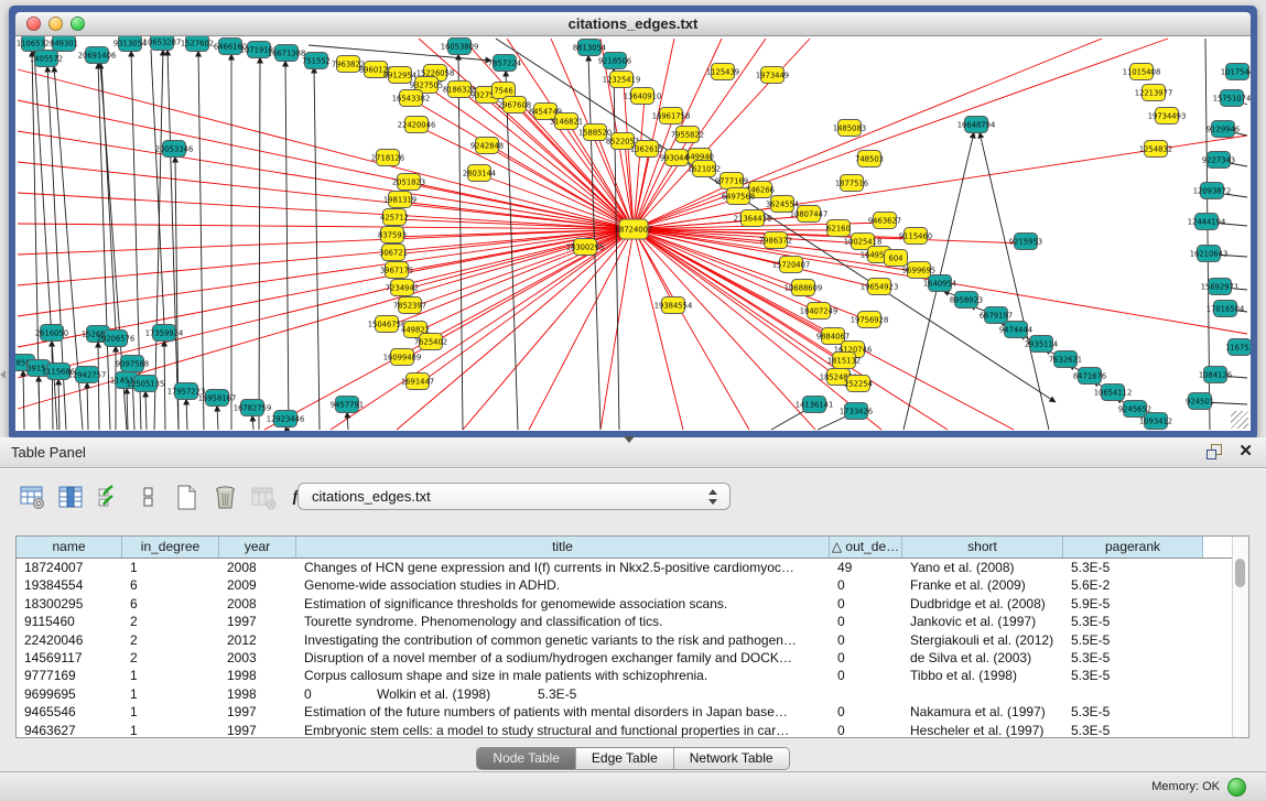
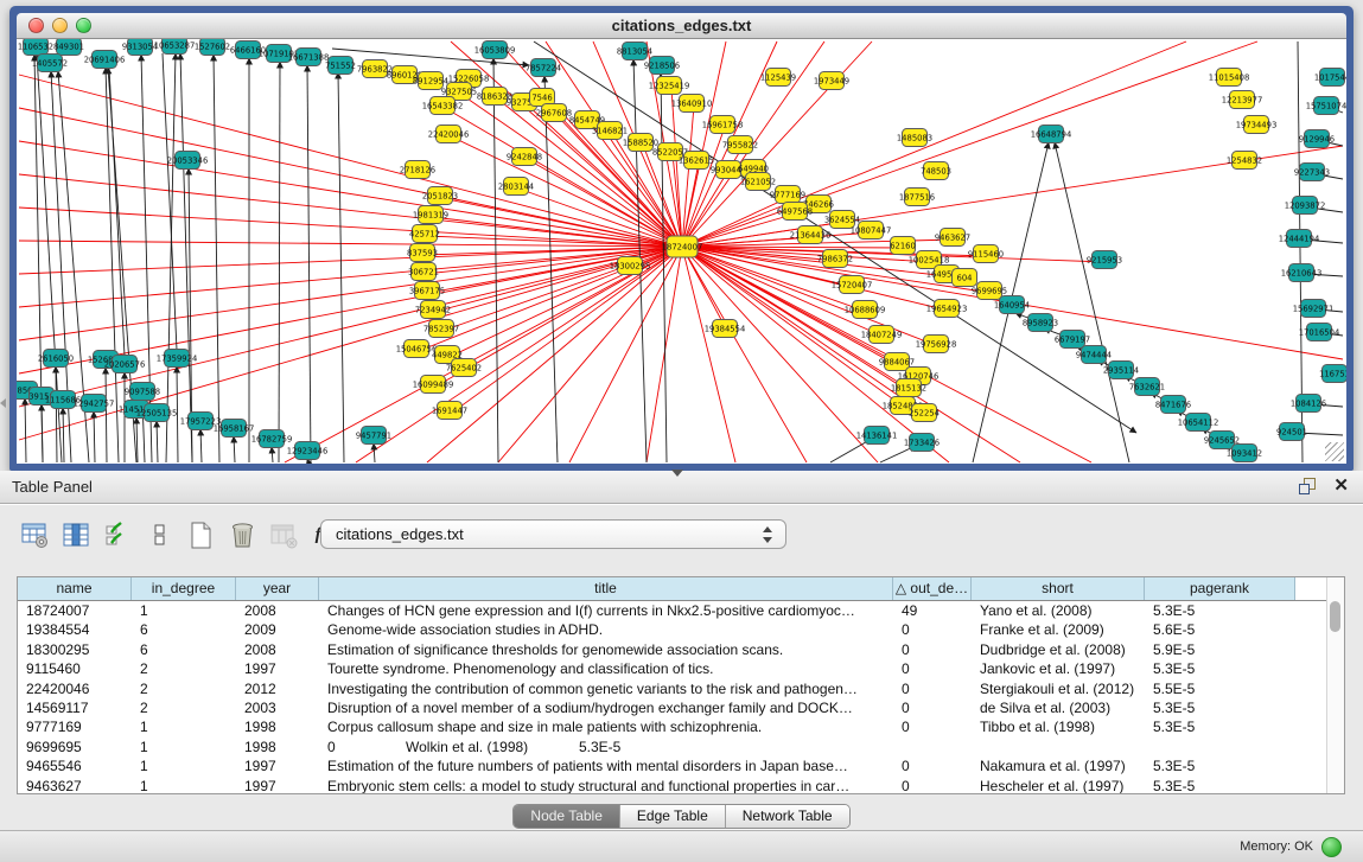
  citations_edges.txt
  1106532
  849301
  1405572
  20691406
  9313054
  10653287
  1527602
  6466160
  1071919
  16671388
  751552
  16053809
  7857224
  8813054
  9218506
  20053346
  7963822
  896012
  8912954
  15226058
  9327505
  16543382
  22420046
  2718126
  8186328
  7546
  2967608
  8454749
  9242848
  2803144
  3146821
  1588520
  852205
  1362615
  12325419
  13640910
  16961758
  7955822
  993044
  649940
  1621052
  2051823
  1981319
  425712
  837593
  306721
  3967175
  7234942
  7852397
  15046756
  449822
  16099489
  7625402
  1691447
  18300295
  19384554
  18724007
  9777169
  46266
  6497568
  3624554
  10807447
  62160
  10025418
  9463627
  9115460
  604
  15720407
  9699695
  10688609
  19654923
  18407249
  19756928
  9884067
  16120746
  1815132
  185248
  252254
  21364436
  7986372
  1125439
  1973449
  1485083
  748503
  1877516
  11015408
  12213977
  19734493
  1254832
  16648794
  9215953
  1640954
  8958923
  6679197
  9474444
  2935114
  7632621
  8471676
  10654112
  9245652
  1093412
  101754
  15751074
  9129946
  9227343
  12093872
  12444194
  16210643
  15692971
  17016504
  11675
  1084126
  924501
  2616050
  15268
  3915
  1115686
  12942757
  20206576
  17359924
  9097588
  11451
  12505135
  17957223
  16958167
  16782759
  12923446
  9457791
  14136141
  1733426
  Table Panel
  ✕
  citations_edges.txt
  name
  in_degree
  year
  title
  △ out_de…
  short
  pagerank
  18724007
  1
  2008
  Changes of HCN gene expression and I(f) currents in Nkx2.5-positive cardiomyoc…
  49
  Yano et al. (2008)
  5.3E-5
  19384554
  6
  2009
  Genome-wide association studies in ADHD.
  0
  Franke et al. (2009)
- 5.6E-2
+ 5.6E-5
  18300295
  6
  2008
  Estimation of significance thresholds for genomewide association scans.
  0
  Dudbridge et al. (2008)
  5.9E-5
  9115460
  2
  1997
  Tourette syndrome. Phenomenology and classification of tics.
  0
  Jankovic et al. (1997)
  5.3E-5
  22420046
  2
  2012
  Investigating the contribution of common genetic variants to the risk and pathogen…
  0
  Stergiakouli et al. (2012)
  5.5E-5
  14569117
  2
  2003
  Disruption of a novel member of a sodium/hydrogen exchanger family and DOCK…
  0
  de Silva et al. (2003)
  5.3E-5
  9777169
  1
  1998
  Corpus callosum shape and size in male patients with schizophrenia.
  0
  Tibbo et al. (1998)
  5.3E-5
  9699695
  1
  1998
  0
  Wolkin et al. (1998)
  5.3E-5
  9465546
  1
  1997
  Estimation of the future numbers of patients with mental disorders in Japan base…
  0
  Nakamura et al. (1997)
  5.3E-5
  9463627
  1
  1997
  Embryonic stem cells: a model to study structural and functional properties in car…
  0
  Hescheler et al. (1997)
  5.3E-5
  Node Table
  Edge Table
  Network Table
  Memory: OK
